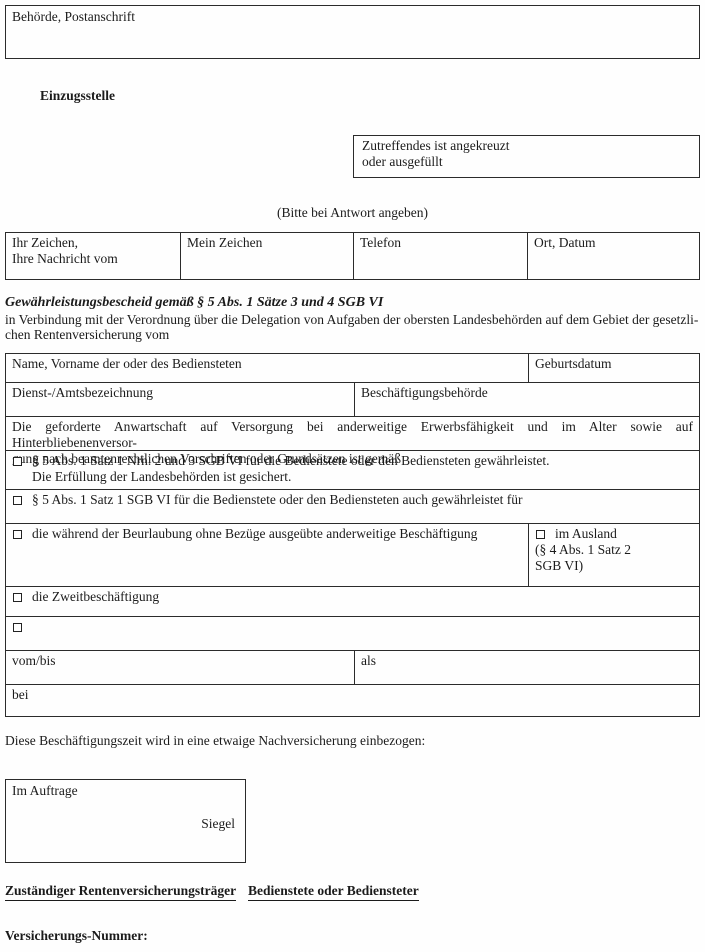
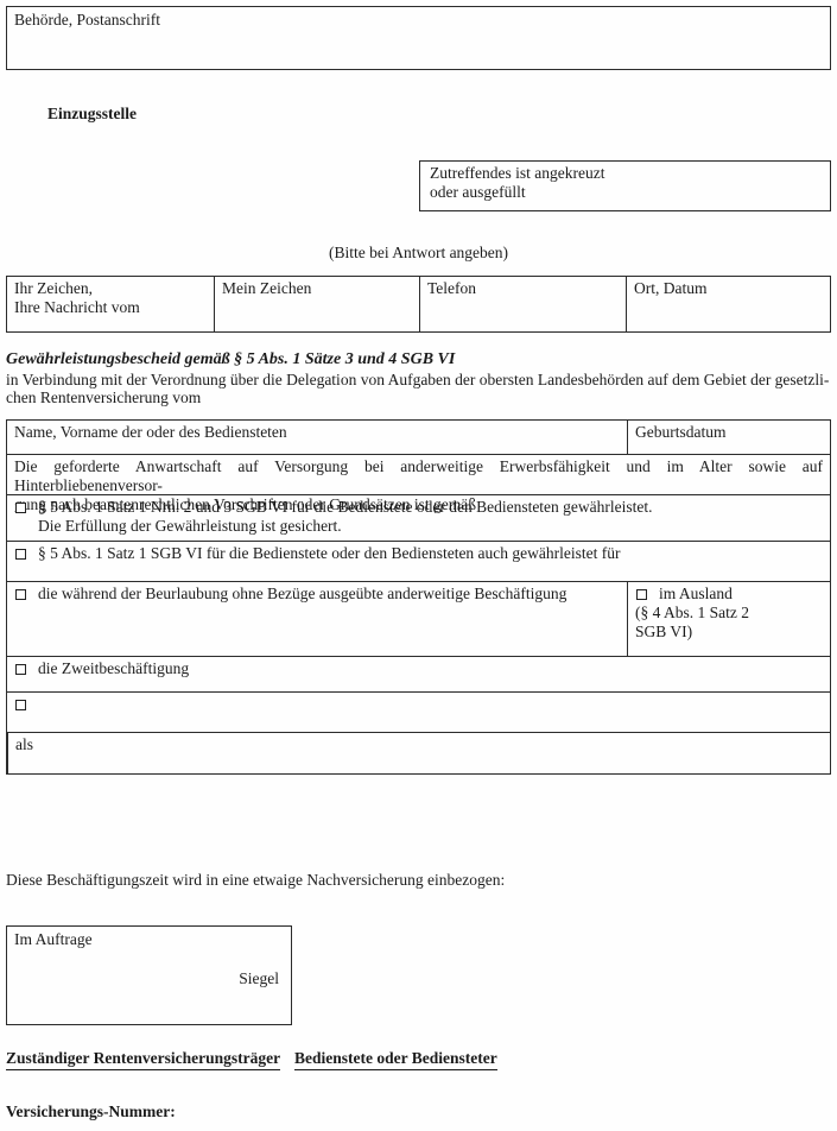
  Behörde, Postanschrift
  Einzugsstelle
  Zutreffendes ist angekreuzt
  oder ausgefüllt
  (Bitte bei Antwort angeben)
  Ihr Zeichen,
  Ihre Nachricht vom
  Mein Zeichen
  Telefon
  Ort, Datum
  Gewährleistungsbescheid gemäß § 5 Abs. 1 Sätze 3 und 4 SGB VI
  in Verbindung mit der Verordnung über die Delegation von Aufgaben der obersten Landesbehörden auf dem Gebiet der gesetzli-
  chen Rentenversicherung vom
  Name, Vorname der oder des Bediensteten
  Geburtsdatum
- Dienst-/Amtsbezeichnung
- Beschäftigungsbehörde
  Die geforderte Anwartschaft auf Versorgung bei anderweitige Erwerbsfähigkeit und im Alter sowie auf Hinterbliebenenversor-
  ung nach beamtenrechtlichen Vorschriften oder Grundsätzen ist gemäß
  § 5 Abs. 1 Satz 1 Nrn. 2 und 3 SGB VI für die Bedienstete oder den Bediensteten gewährleistet.
- Die Erfüllung der Landesbehörden ist gesichert.
+ Die Erfüllung der Gewährleistung ist gesichert.
  § 5 Abs. 1 Satz 1 SGB VI für die Bedienstete oder den Bediensteten auch gewährleistet für
  die während der Beurlaubung ohne Bezüge ausgeübte anderweitige Beschäftigung
  im Ausland
  (§ 4 Abs. 1 Satz 2
  SGB VI)
  die Zweitbeschäftigung
- vom/bis
  als
- bei
  Diese Beschäftigungszeit wird in eine etwaige Nachversicherung einbezogen:
  Im Auftrage
  Siegel
  Zuständiger Rentenversicherungsträger
  Bedienstete oder Bediensteter
  Versicherungs-Nummer:
